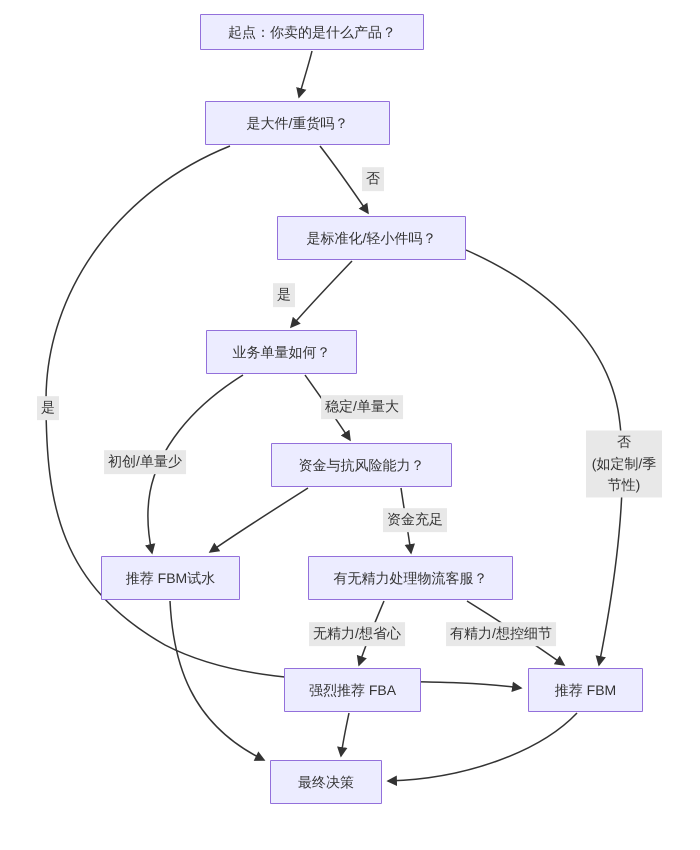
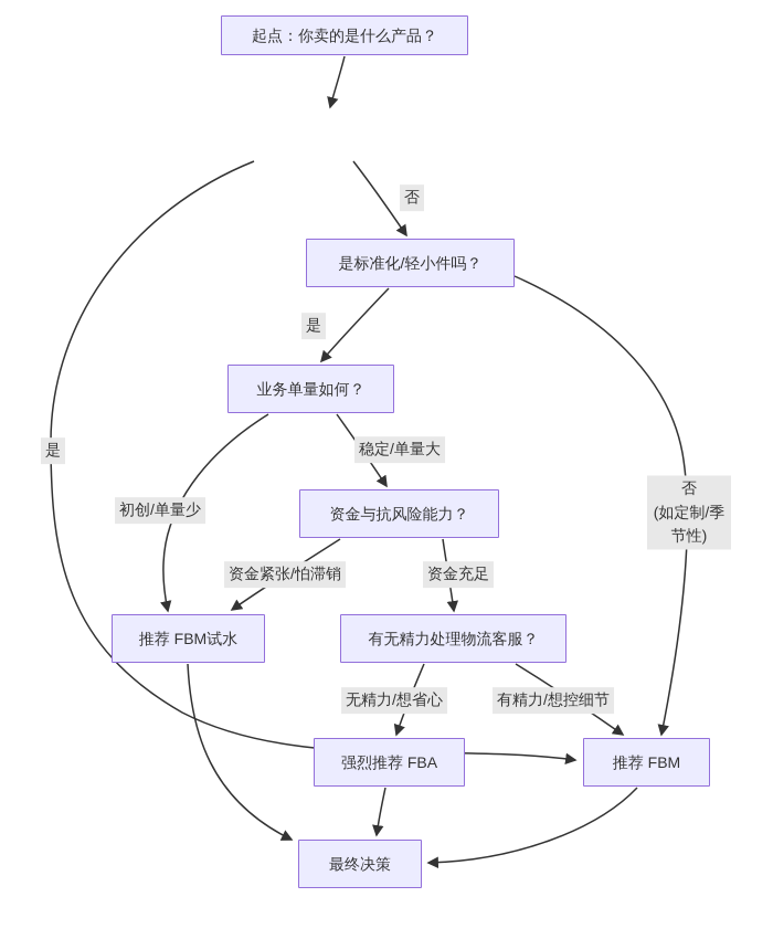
  起点：你卖的是什么产品？
- 是大件/重货吗？
  是标准化/轻小件吗？
  业务单量如何？
  资金与抗风险能力？
  推荐 FBM试水
  有无精力处理物流客服？
  强烈推荐 FBA
  推荐 FBM
  最终决策
  否
  是
  是
  否
  (如定制/季节性)
  稳定/单量大
  初创/单量少
+ 资金紧张/怕滞销
  资金充足
  无精力/想省心
  有精力/想控细节
